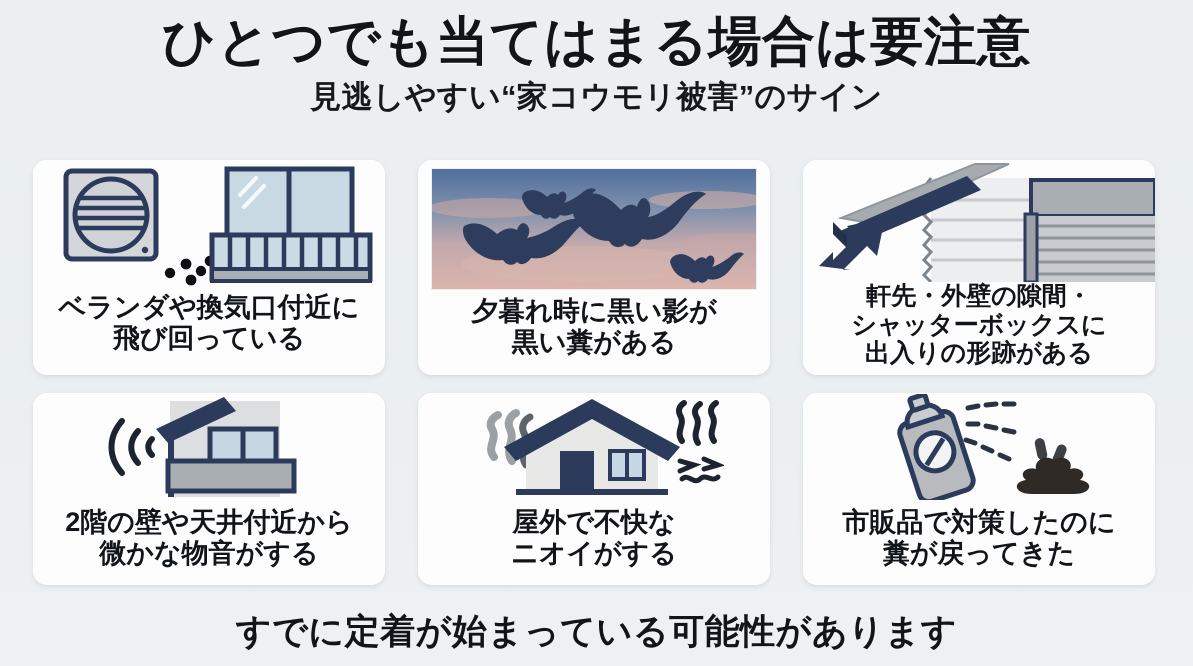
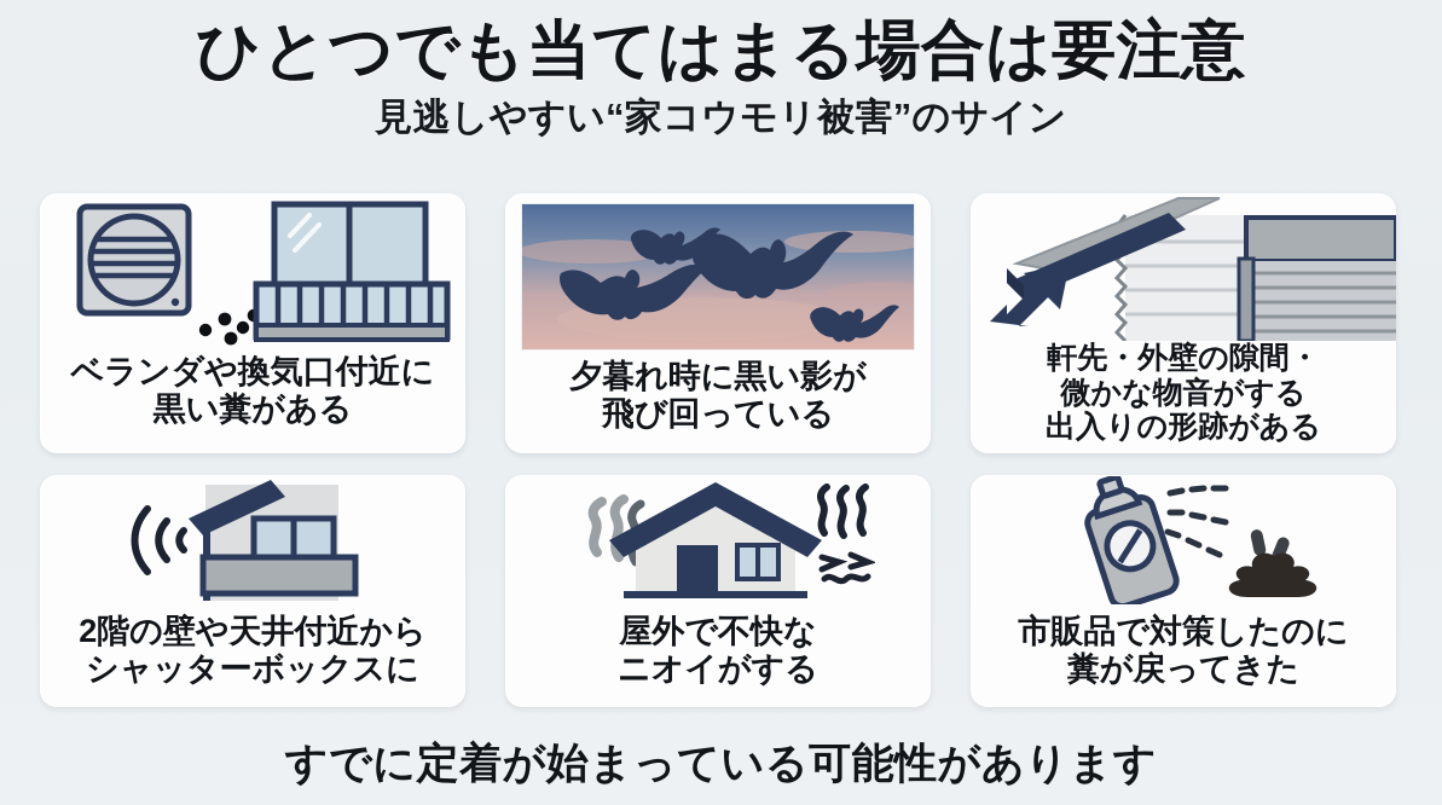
  ひとつでも当てはまる場合は要注意
  見逃しやすい“家コウモリ被害”のサイン
  ベランダや換気口付近に
- 飛び回っている
+ 黒い糞がある
  夕暮れ時に黒い影が
- 黒い糞がある
+ 飛び回っている
  軒先・外壁の隙間・
- シャッターボックスに
+ 微かな物音がする
  出入りの形跡がある
  2階の壁や天井付近から
- 微かな物音がする
+ シャッターボックスに
  屋外で不快な
  ニオイがする
  市販品で対策したのに
  糞が戻ってきた
  すでに定着が始まっている可能性があります
